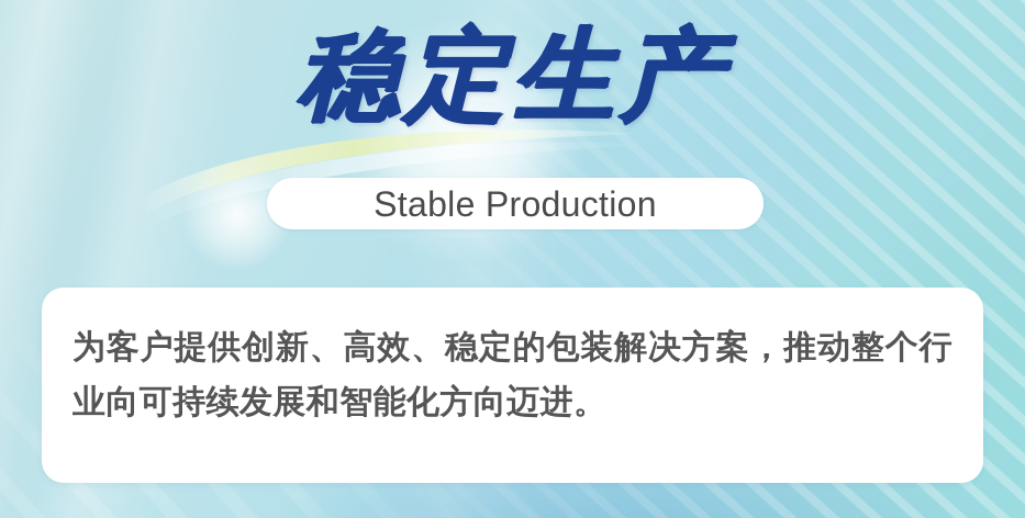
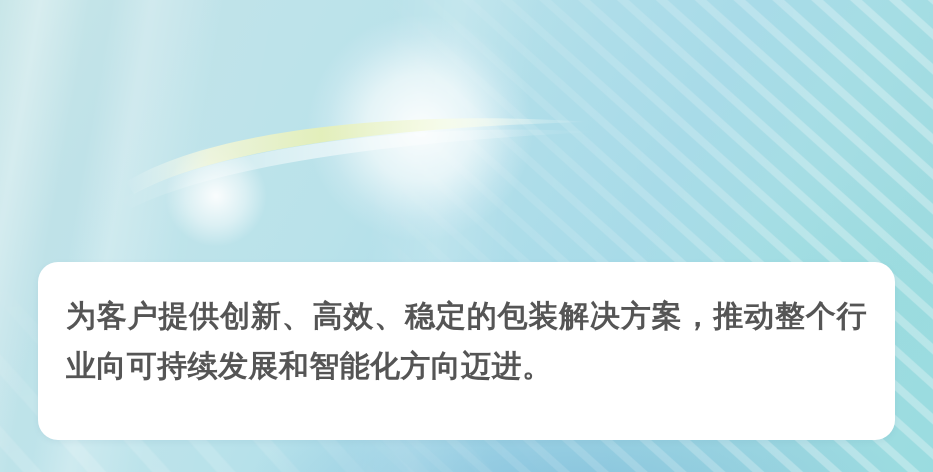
- 稳定生产
- Stable Production
  为客户提供创新、高效、稳定的包装解决方案，推动整个行业向可持续发展和智能化方向迈进。
